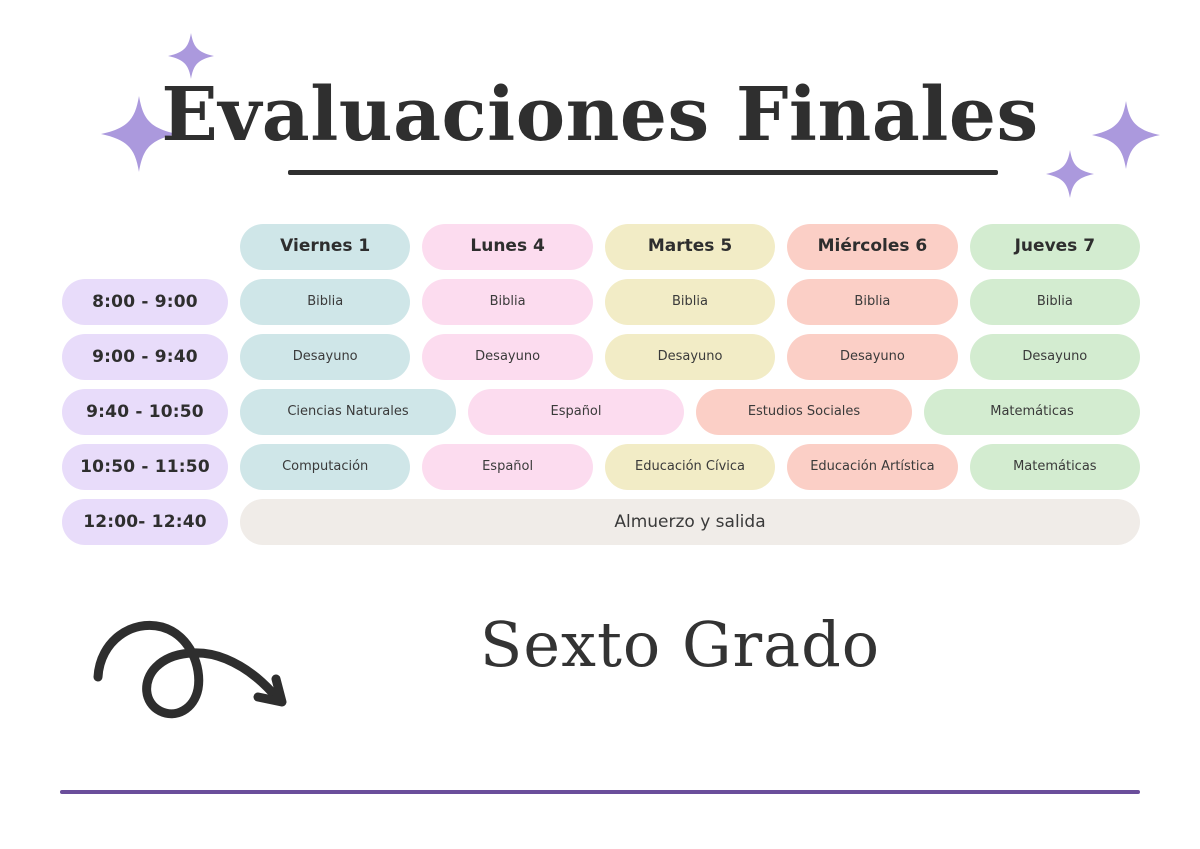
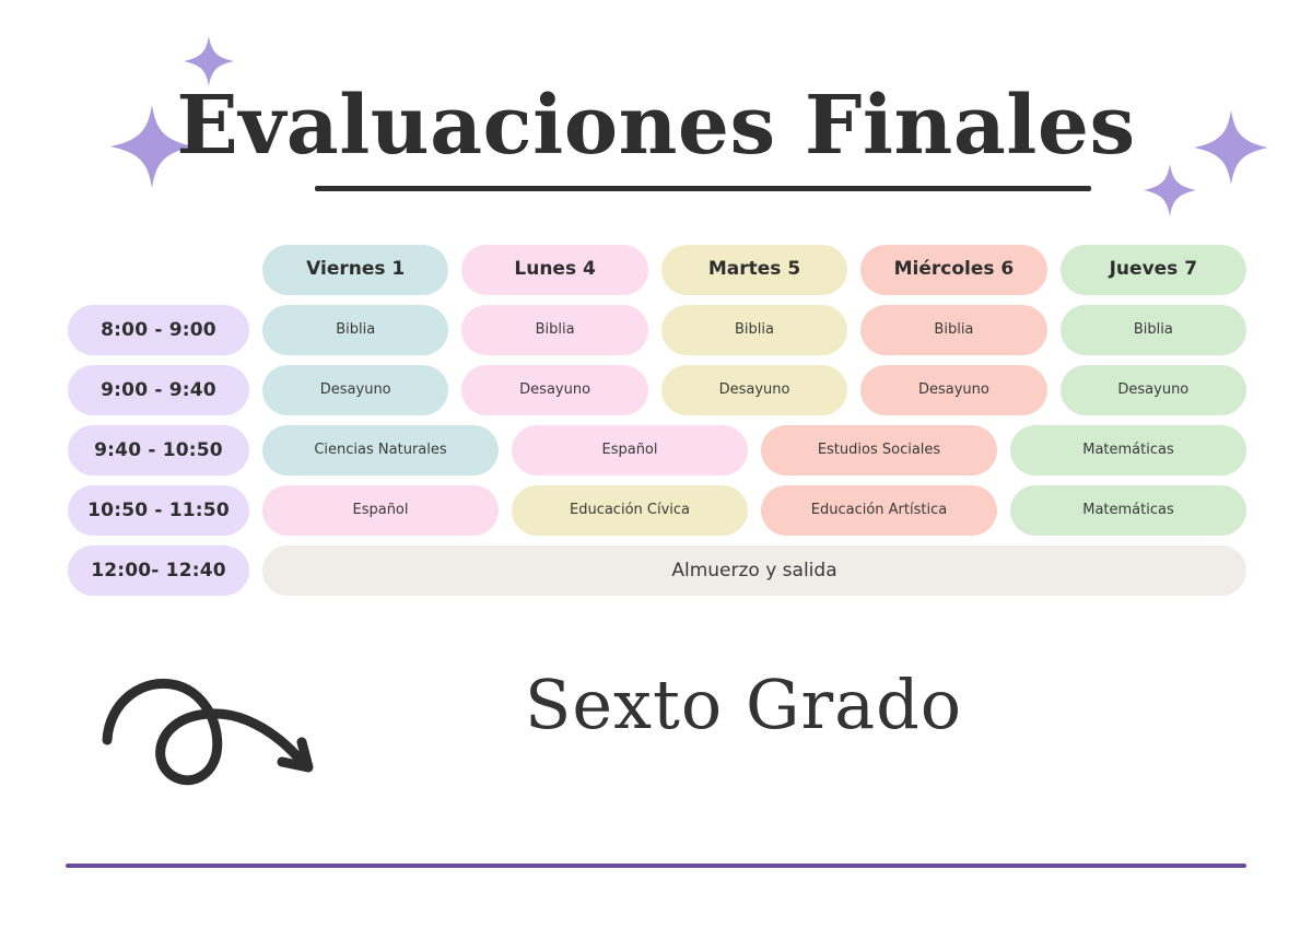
  Evaluaciones Finales
  Viernes 1
  Lunes 4
  Martes 5
  Miércoles 6
  Jueves 7
  8:00 - 9:00
  Biblia
  Biblia
  Biblia
  Biblia
  Biblia
  9:00 - 9:40
  Desayuno
  Desayuno
  Desayuno
  Desayuno
  Desayuno
  9:40 - 10:50
  Ciencias Naturales
  Español
  Estudios Sociales
  Matemáticas
  10:50 - 11:50
- Computación
  Español
  Educación Cívica
  Educación Artística
  Matemáticas
  12:00- 12:40
  Almuerzo y salida
  Sexto Grado
